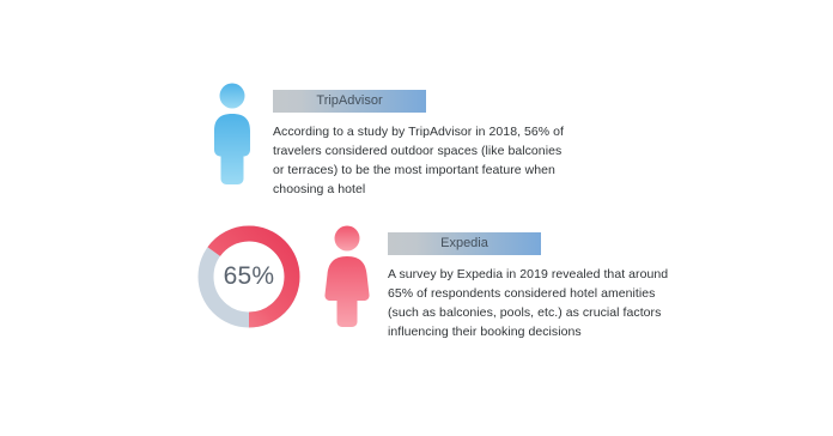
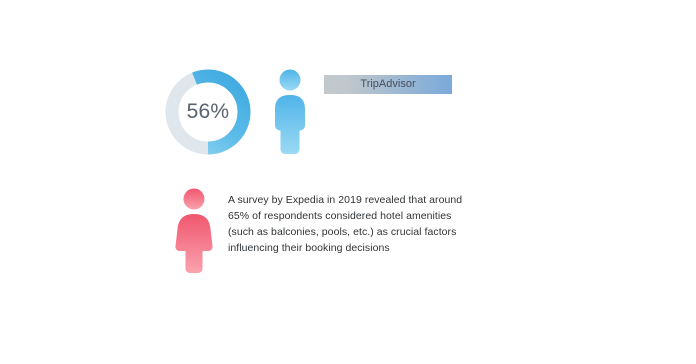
+ 56%
  TripAdvisor
- According to a study by TripAdvisor in 2018, 56% of travelers considered outdoor spaces (like balconies or terraces) to be the most important feature when choosing a hotel
- 65%
- Expedia
  A survey by Expedia in 2019 revealed that around 65% of respondents considered hotel amenities (such as balconies, pools, etc.) as crucial factors influencing their booking decisions
